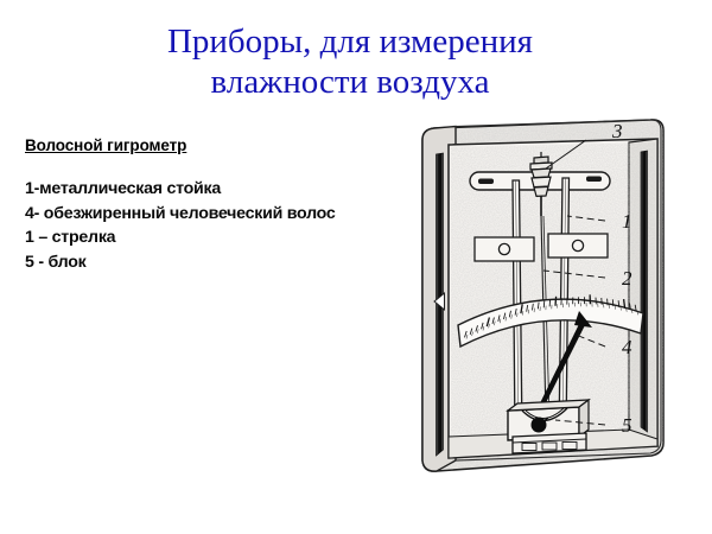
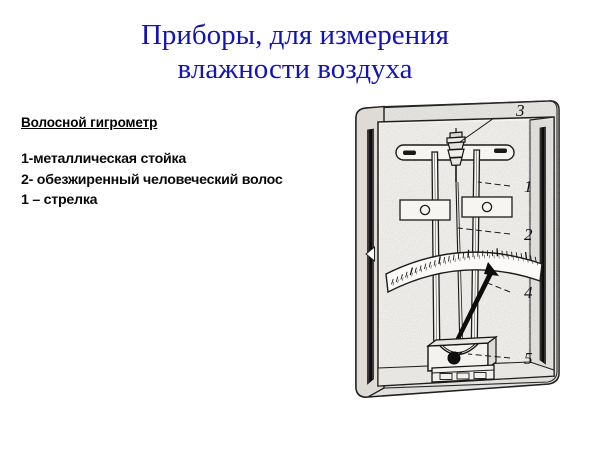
  Приборы, для измерения
  влажности воздуха
  Волосной гигрометр
  1-металлическая стойка
- 4- обезжиренный человеческий волос
+ 2- обезжиренный человеческий волос
  1 – стрелка
- 5 - блок
  3
  1
  2
  4
  5
